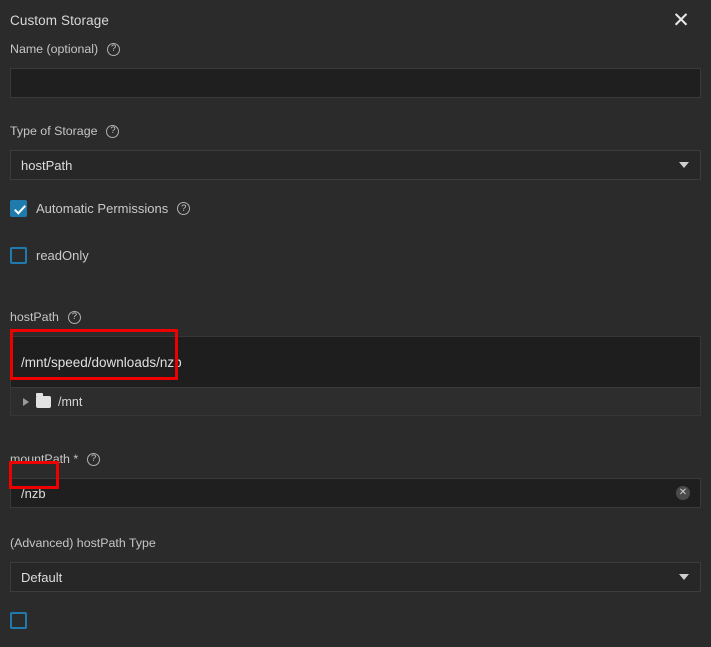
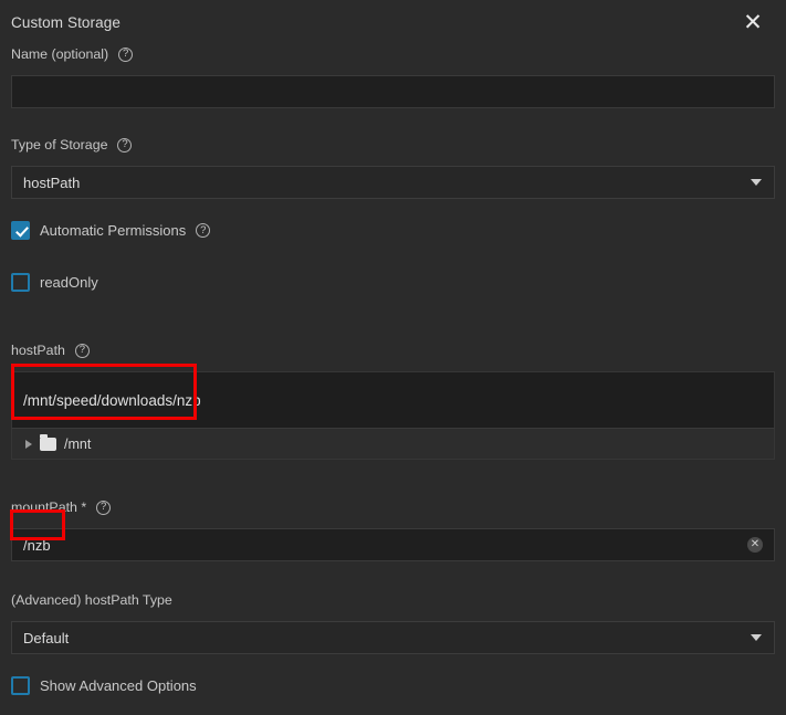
  Custom Storage
  ✕
  Name (optional)
  ?
  Type of Storage
  ?
  hostPath
  Automatic Permissions
  ?
  readOnly
  hostPath
  ?
  /mnt/speed/downloads/nzb
  /mnt
  mountPath *
  ?
  /nzb
  ✕
  (Advanced) hostPath Type
  Default
+ Show Advanced Options
